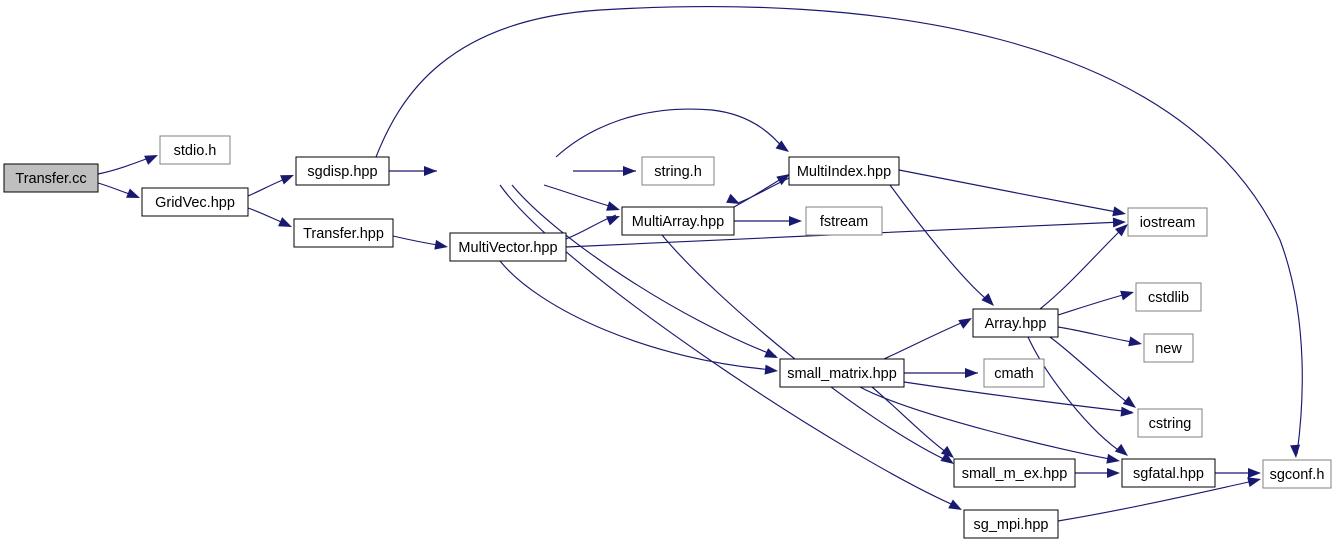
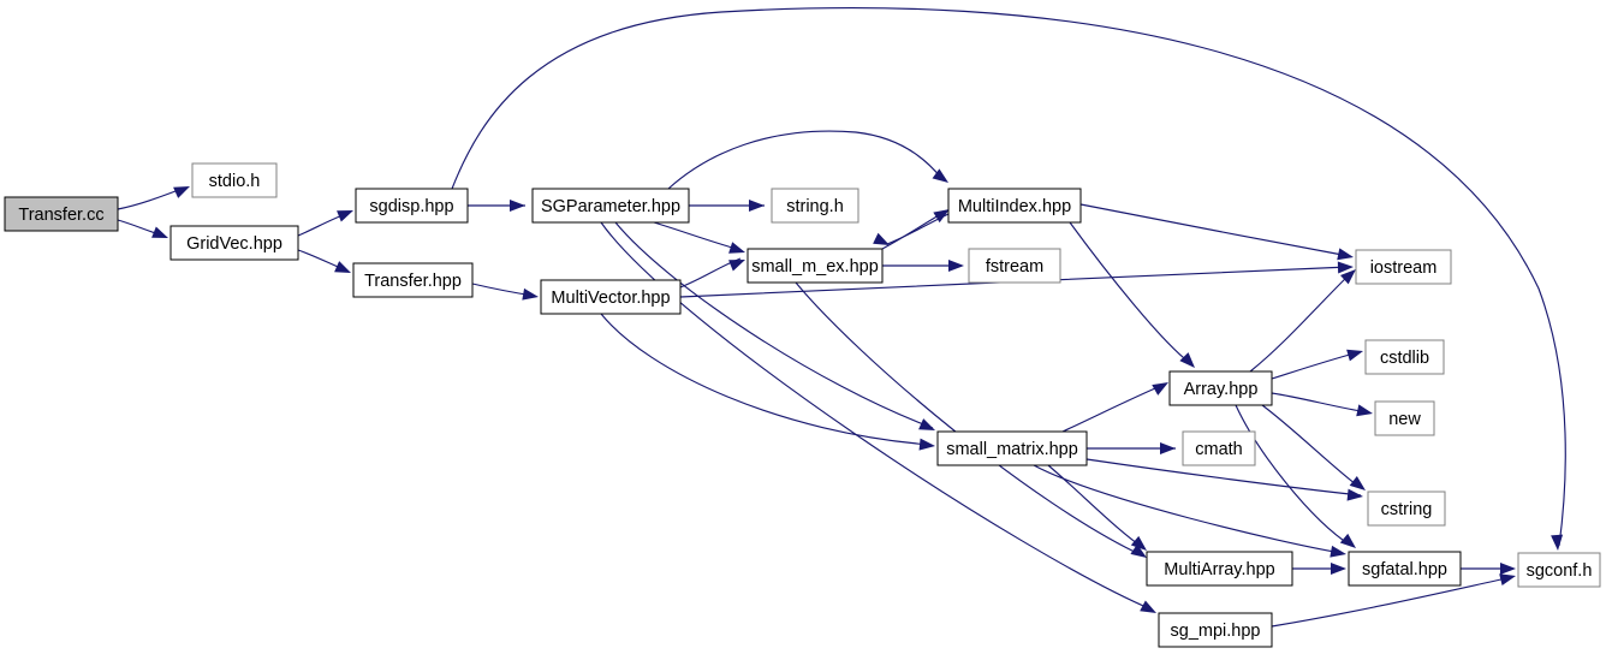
  Transfer.cc
  stdio.h
  GridVec.hpp
  sgdisp.hpp
  Transfer.hpp
+ SGParameter.hpp
  MultiVector.hpp
  string.h
- MultiArray.hpp
+ small_m_ex.hpp
  MultiIndex.hpp
  fstream
  iostream
  cstdlib
  Array.hpp
  new
  small_matrix.hpp
  cmath
  cstring
- small_m_ex.hpp
+ MultiArray.hpp
  sgfatal.hpp
  sgconf.h
  sg_mpi.hpp
